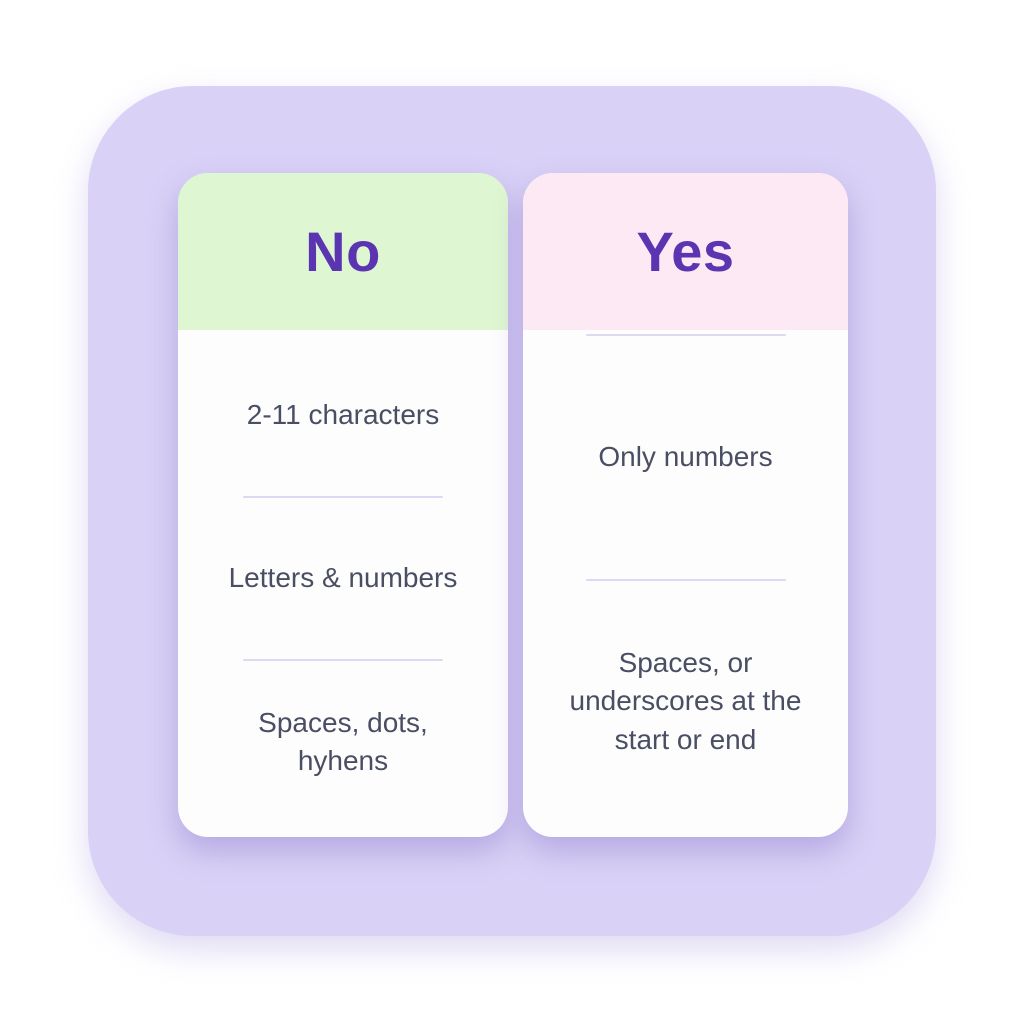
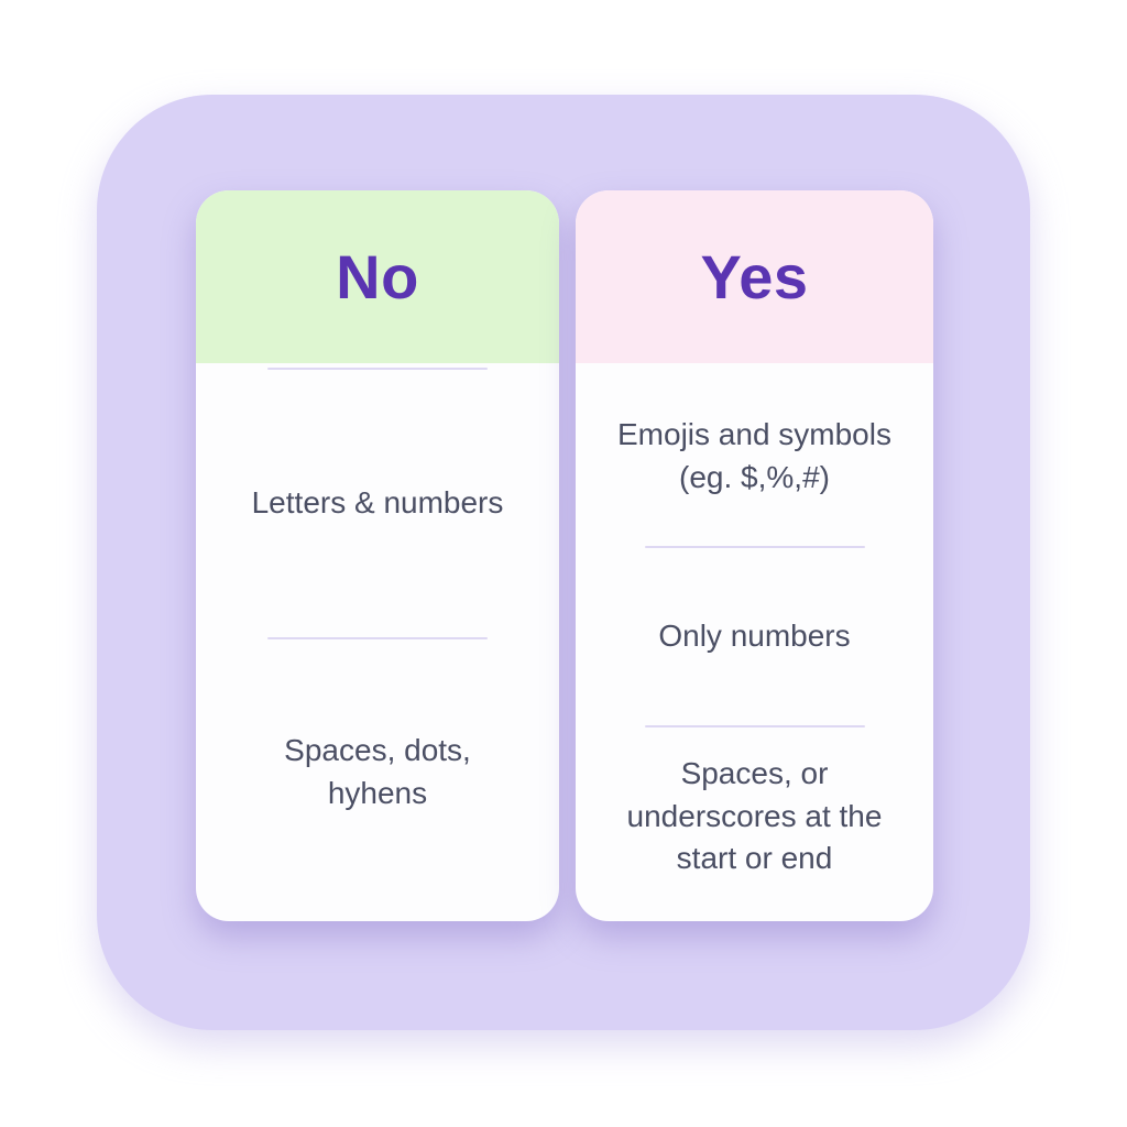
  No
- 2-11 characters
  Letters & numbers
  Spaces, dots,
  hyhens
  Yes
+ Emojis and symbols
+ (eg. $,%,#)
  Only numbers
  Spaces, or
  underscores at the
  start or end
